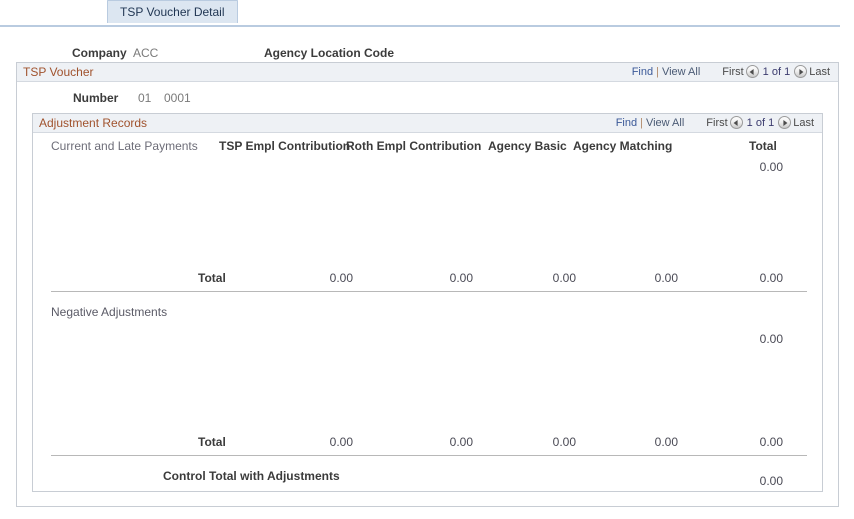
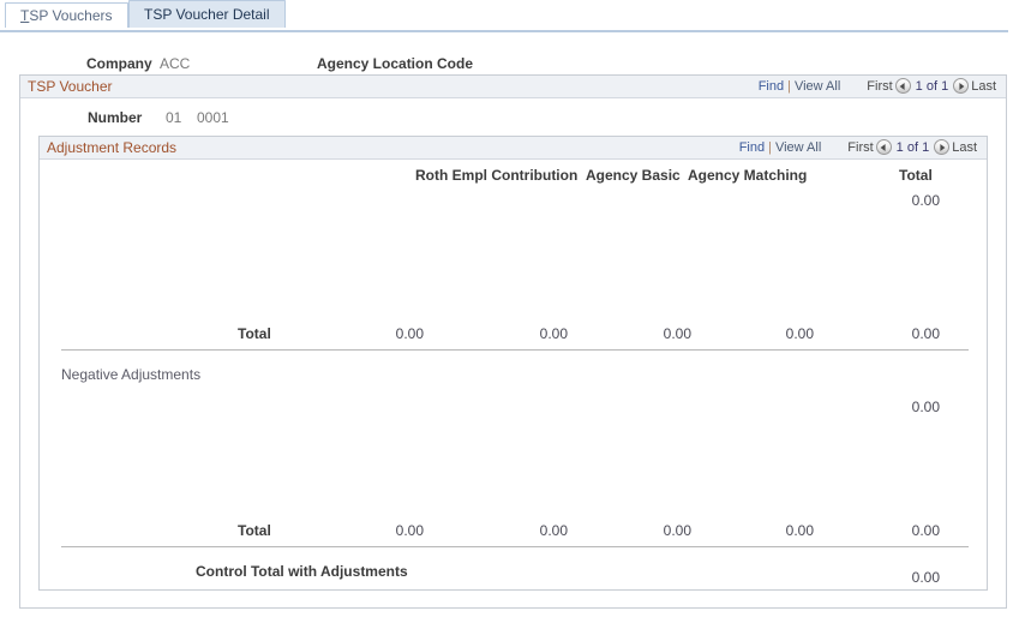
+ TSP Vouchers
  TSP Voucher Detail
  Company
  ACC
  Agency Location Code
  TSP Voucher
  Find | View All First 1 of 1 Last
  Number
  01
  0001
  Adjustment Records
  Find | View All First 1 of 1 Last
- Current and Late Payments
- TSP Empl Contribution
  Roth Empl Contribution
  Agency Basic
  Agency Matching
  Total
  0.00
  Total
  0.00
  0.00
  0.00
  0.00
  0.00
  Negative Adjustments
  0.00
  Total
  0.00
  0.00
  0.00
  0.00
  0.00
  Control Total with Adjustments
  0.00
